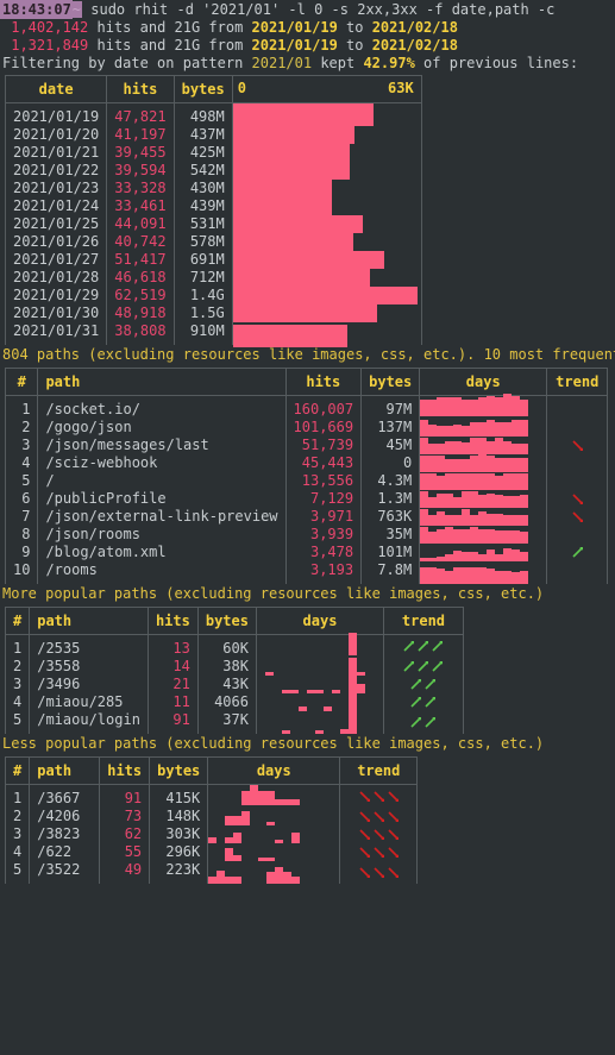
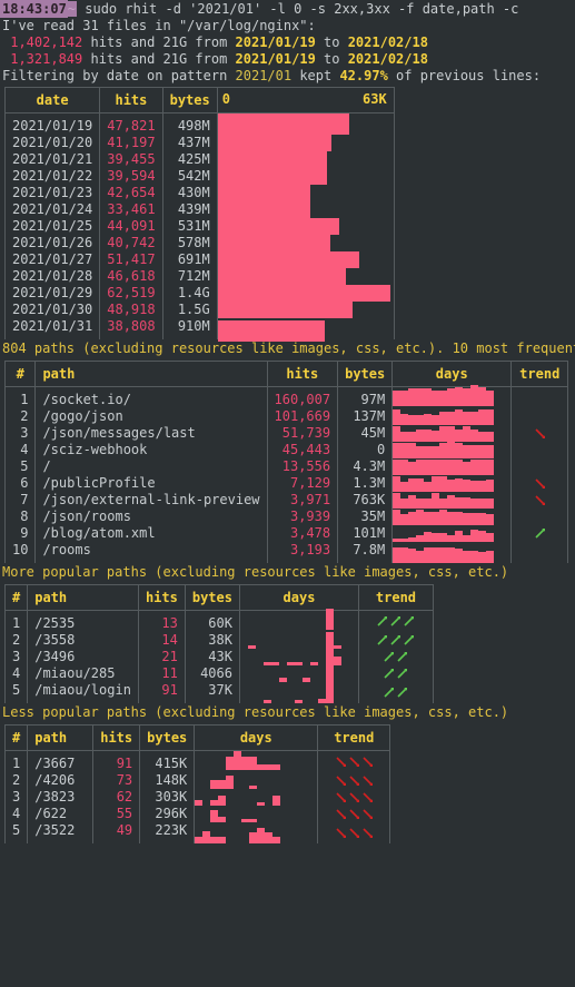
  18:43:07~ sudo rhit -d '2021/01' -l 0 -s 2xx,3xx -f date,path -c
+ I've read 31 files in "/var/log/nginx":
  1,402,142 hits and 21G from 2021/01/19 to 2021/02/18
  1,321,849 hits and 21G from 2021/01/19 to 2021/02/18
  Filtering by date on pattern 2021/01 kept 42.97% of previous lines:
  date	hits	bytes	0 63K
  2021/01/19	47,821	498M
  2021/01/20	41,197	437M
  2021/01/21	39,455	425M
  2021/01/22	39,594	542M
- 2021/01/23	33,328	430M
+ 2021/01/23	42,654	430M
  2021/01/24	33,461	439M
  2021/01/25	44,091	531M
  2021/01/26	40,742	578M
  2021/01/27	51,417	691M
  2021/01/28	46,618	712M
  2021/01/29	62,519	1.4G
  2021/01/30	48,918	1.5G
  2021/01/31	38,808	910M
  804 paths (excluding resources like images, css, etc.). 10 most frequen
  #	path	hits	bytes	days	trend
  1	/socket.io/	160,007	97M
  2	/gogo/json	101,669	137M
  3	/json/messages/last	51,739	45M
  4	/sciz-webhook	45,443	0
  5	/	13,556	4.3M
  6	/publicProfile	7,129	1.3M
  7	/json/external-link-preview	3,971	763K
  8	/json/rooms	3,939	35M
  9	/blog/atom.xml	3,478	101M
  10	/rooms	3,193	7.8M
  More popular paths (excluding resources like images, css, etc.)
  #	path	hits	bytes	days	trend
  1	/2535	13	60K
  2	/3558	14	38K
  3	/3496	21	43K
  4	/miaou/285	11	4066
  5	/miaou/login	91	37K
  Less popular paths (excluding resources like images, css, etc.)
  #	path	hits	bytes	days	trend
  1	/3667	91	415K
  2	/4206	73	148K
  3	/3823	62	303K
  4	/622	55	296K
  5	/3522	49	223K
